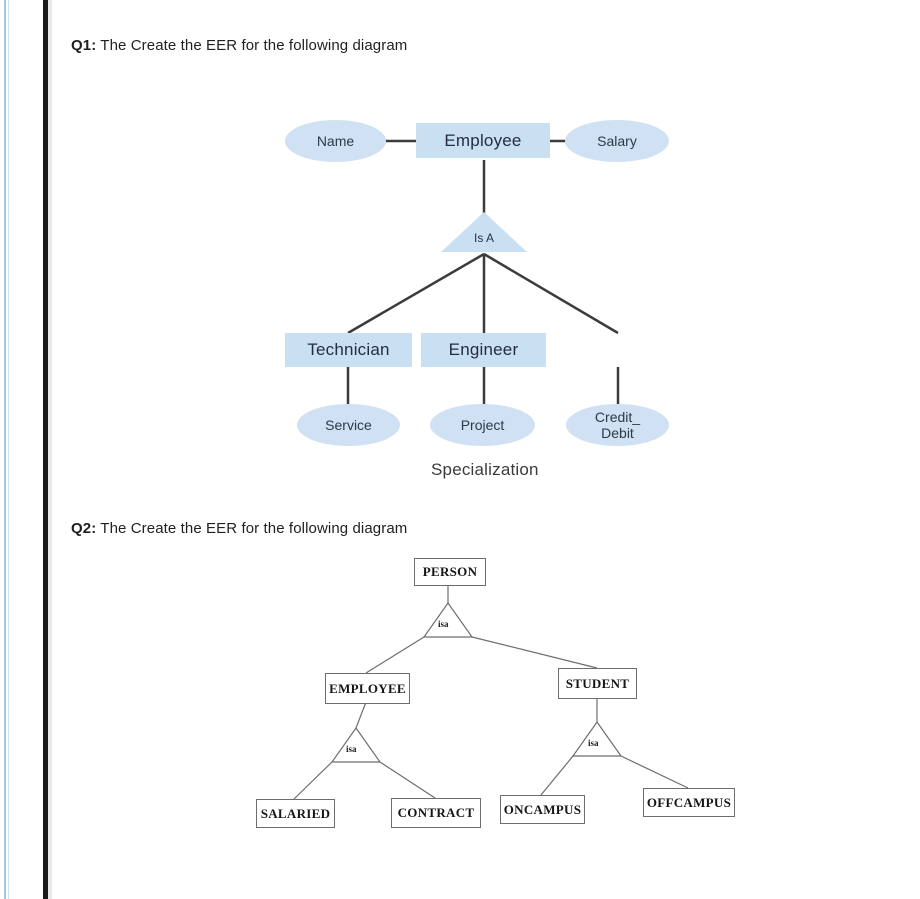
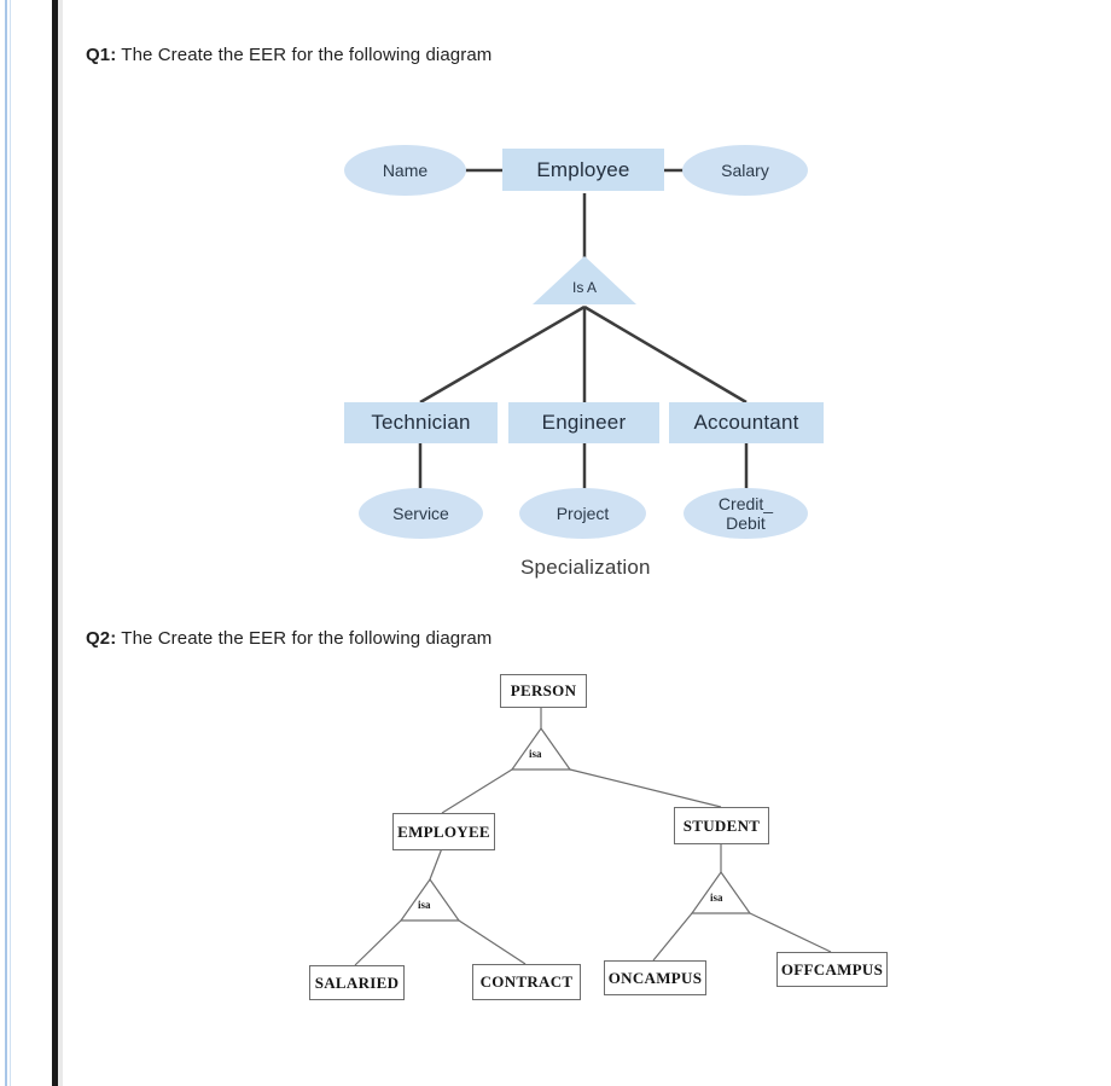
  Q1: The Create the EER for the following diagram
  Name
  Salary
  Employee
  Is A
  Technician
  Engineer
+ Accountant
  Service
  Project
  Credit_
  Debit
  Specialization
  Q2: The Create the EER for the following diagram
  PERSON
  isa
  isa
  isa
  EMPLOYEE
  STUDENT
  SALARIED
  CONTRACT
  ONCAMPUS
  OFFCAMPUS
